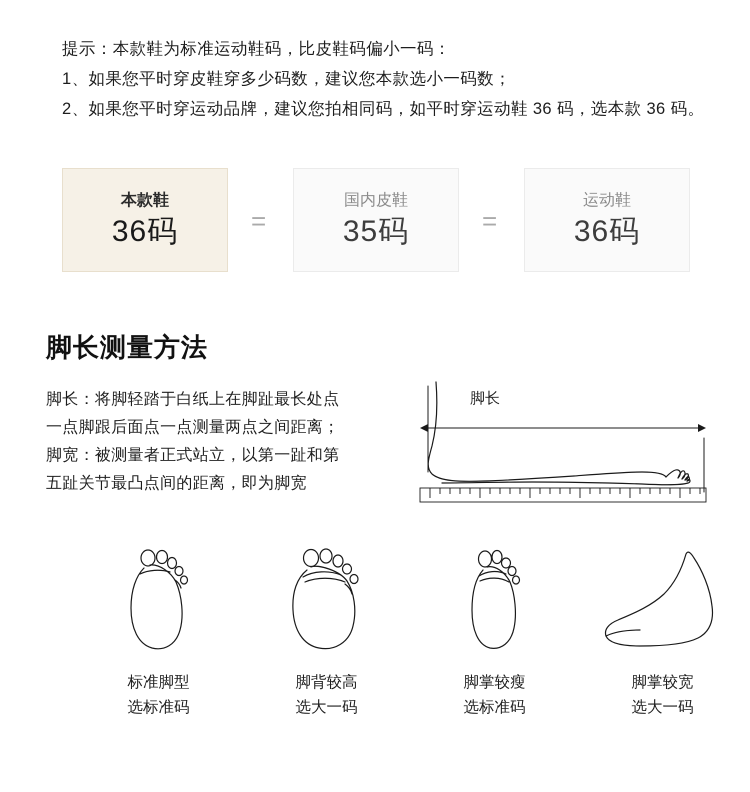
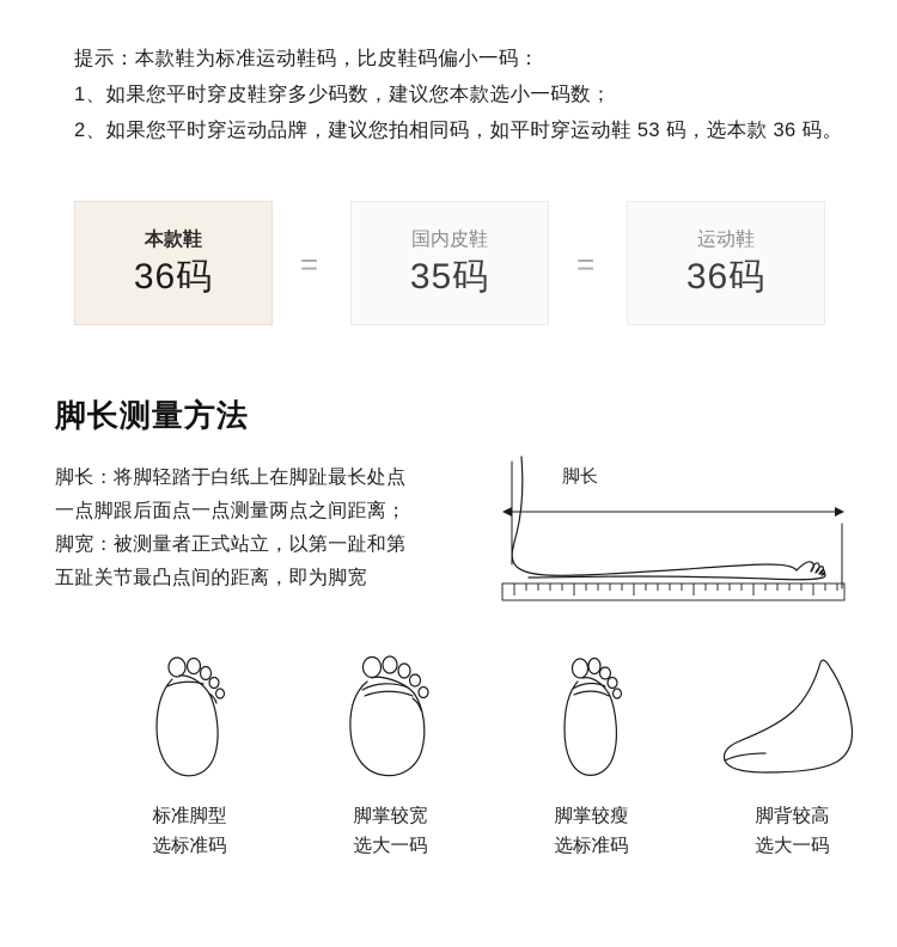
  提示：本款鞋为标准运动鞋码，比皮鞋码偏小一码：
  1、如果您平时穿皮鞋穿多少码数，建议您本款选小一码数；
- 2、如果您平时穿运动品牌，建议您拍相同码，如平时穿运动鞋 36 码，选本款 36 码。
+ 2、如果您平时穿运动品牌，建议您拍相同码，如平时穿运动鞋 53 码，选本款 36 码。
  本款鞋
  36码
  =
  国内皮鞋
  35码
  =
  运动鞋
  36码
  脚长测量方法
  脚长：将脚轻踏于白纸上在脚趾最长处点
  一点脚跟后面点一点测量两点之间距离；
  脚宽：被测量者正式站立，以第一趾和第
  五趾关节最凸点间的距离，即为脚宽
  脚长
  标准脚型
  选标准码
- 脚背较高
+ 脚掌较宽
  选大一码
  脚掌较瘦
  选标准码
- 脚掌较宽
+ 脚背较高
  选大一码
